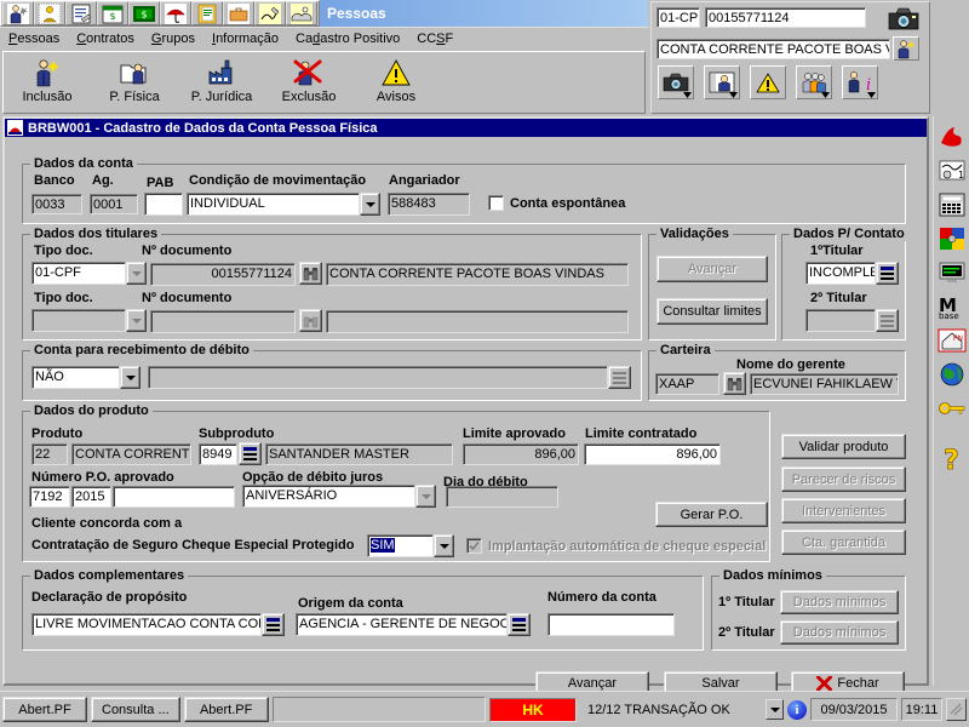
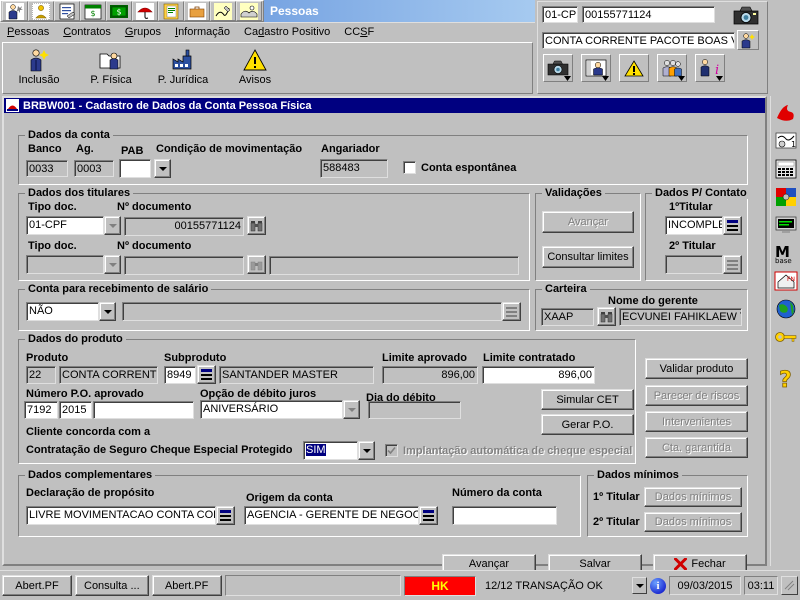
  $
  $
  Pessoas
  Pessoas
  Contratos
  Grupos
  Informação
  Cadastro Positivo
  CCSF
  Inclusão
  P. Física
  P. Jurídica
- Exclusão
  Avisos
  01-CP
  00155771124
  CONTA CORRENTE PACOTE BOAS V
  i
  BRBW001 - Cadastro de Dados da Conta Pessoa Física
  Dados da conta
  Banco
  Ag.
  PAB
  Condição de movimentação
  Angariador
  0033
- 0001
+ 0003
- INDIVIDUAL
  588483
  Conta espontânea
  Dados dos titulares
  Tipo doc.
  Nº documento
  01-CPF
  00155771124
- CONTA CORRENTE PACOTE BOAS VINDAS
  Tipo doc.
  Nº documento
  Validações
  Avançar
  Consultar limites
  Dados P/ Contato
  1ºTitular
  INCOMPLE
  2º Titular
- Conta para recebimento de débito
+ Conta para recebimento de salário
  NÃO
  Carteira
  Nome do gerente
  XAAP
  ECVUNEI FAHIKLAEW
  Dados do produto
  Produto
  Subproduto
  Limite aprovado
  Limite contratado
  22
  CONTA CORRENT
  8949
  SANTANDER MASTER
  896,00
  896,00
  Número P.O. aprovado
  Opção de débito juros
  Dia do débito
  7192
  2015
  ANIVERSÁRIO
  Cliente concorda com a
  Contratação de Seguro Cheque Especial Protegido
  SIM
  Implantação automática de cheque especial
  Validar produto
+ Simular CET
  Parecer de riscos
  Gerar P.O.
  Intervenientes
  Cta. garantida
  Dados complementares
  Declaração de propósito
  Origem da conta
  Número da conta
  LIVRE MOVIMENTACAO CONTA CO
  AGENCIA - GERENTE DE NEGOC
  Dados mínimos
  1º Titular
  Dados mínimos
  2º Titular
  Dados mínimos
  Avançar
  Salvar
  Fechar
  1
  M
  base
  ?
  Abert.PF
  Consulta ...
  Abert.PF
  HK
  12/12 TRANSAÇÃO OK
  i
  09/03/2015
- 19:11
+ 03:11
